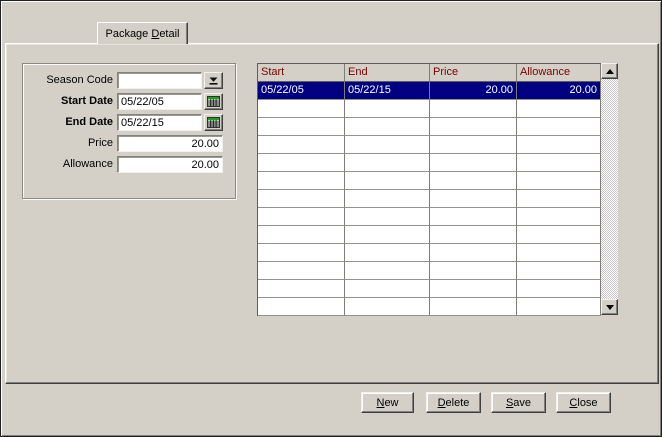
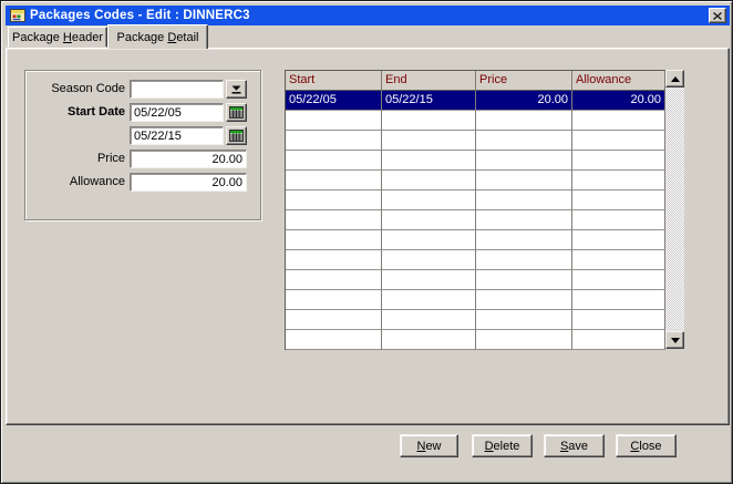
+ Packages Codes - Edit : DINNERC3
+ Package Header
  Package Detail
  Season Code
  Start Date
  05/22/05
- End Date
  05/22/15
  Price
  20.00
  Allowance
  20.00
  Start
  End
  Price
  Allowance
  05/22/05
  05/22/15
  20.00
  20.00
  New
  Delete
  Save
  Close
